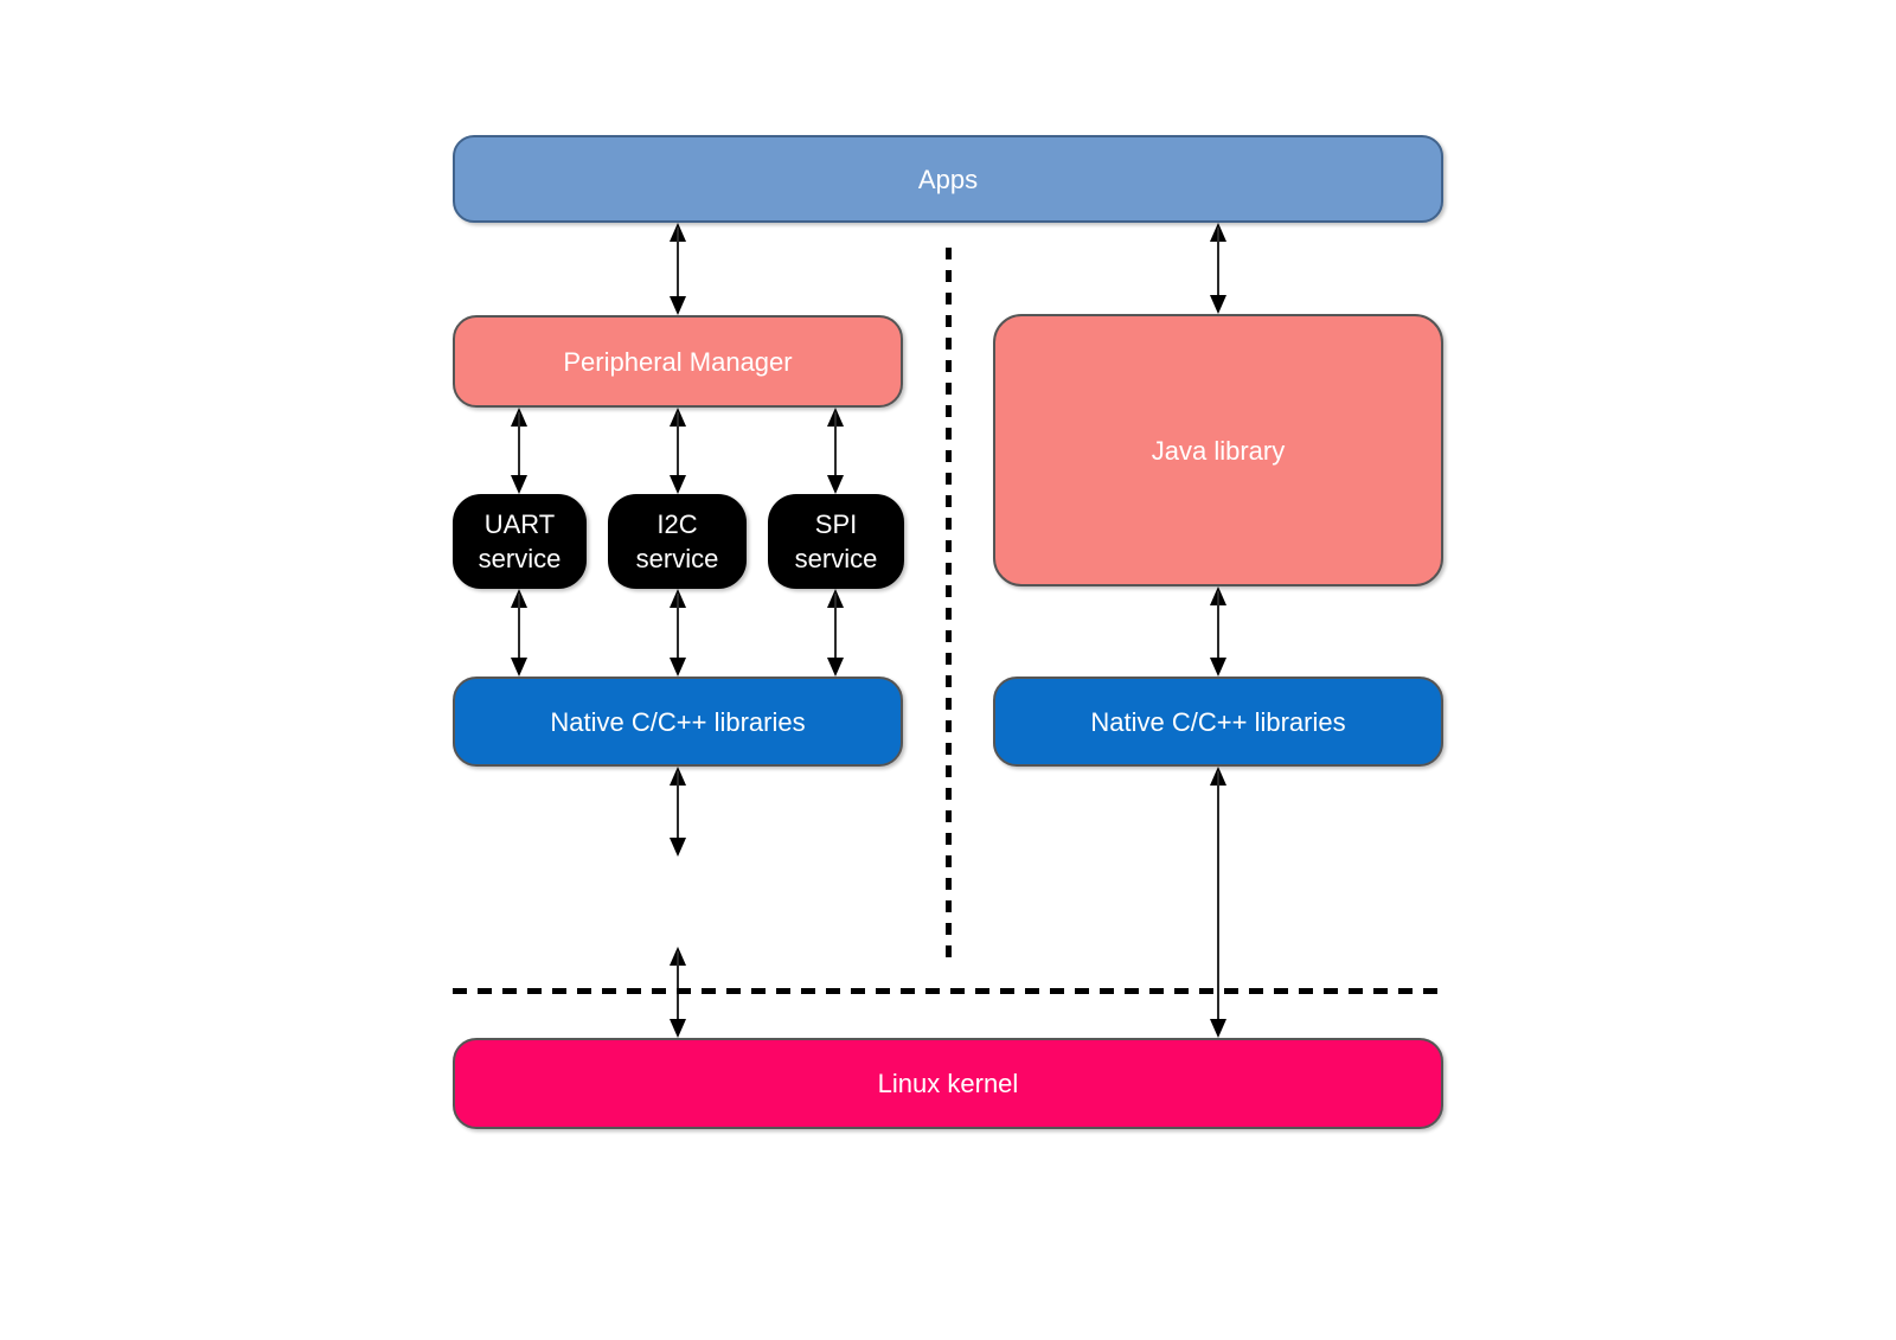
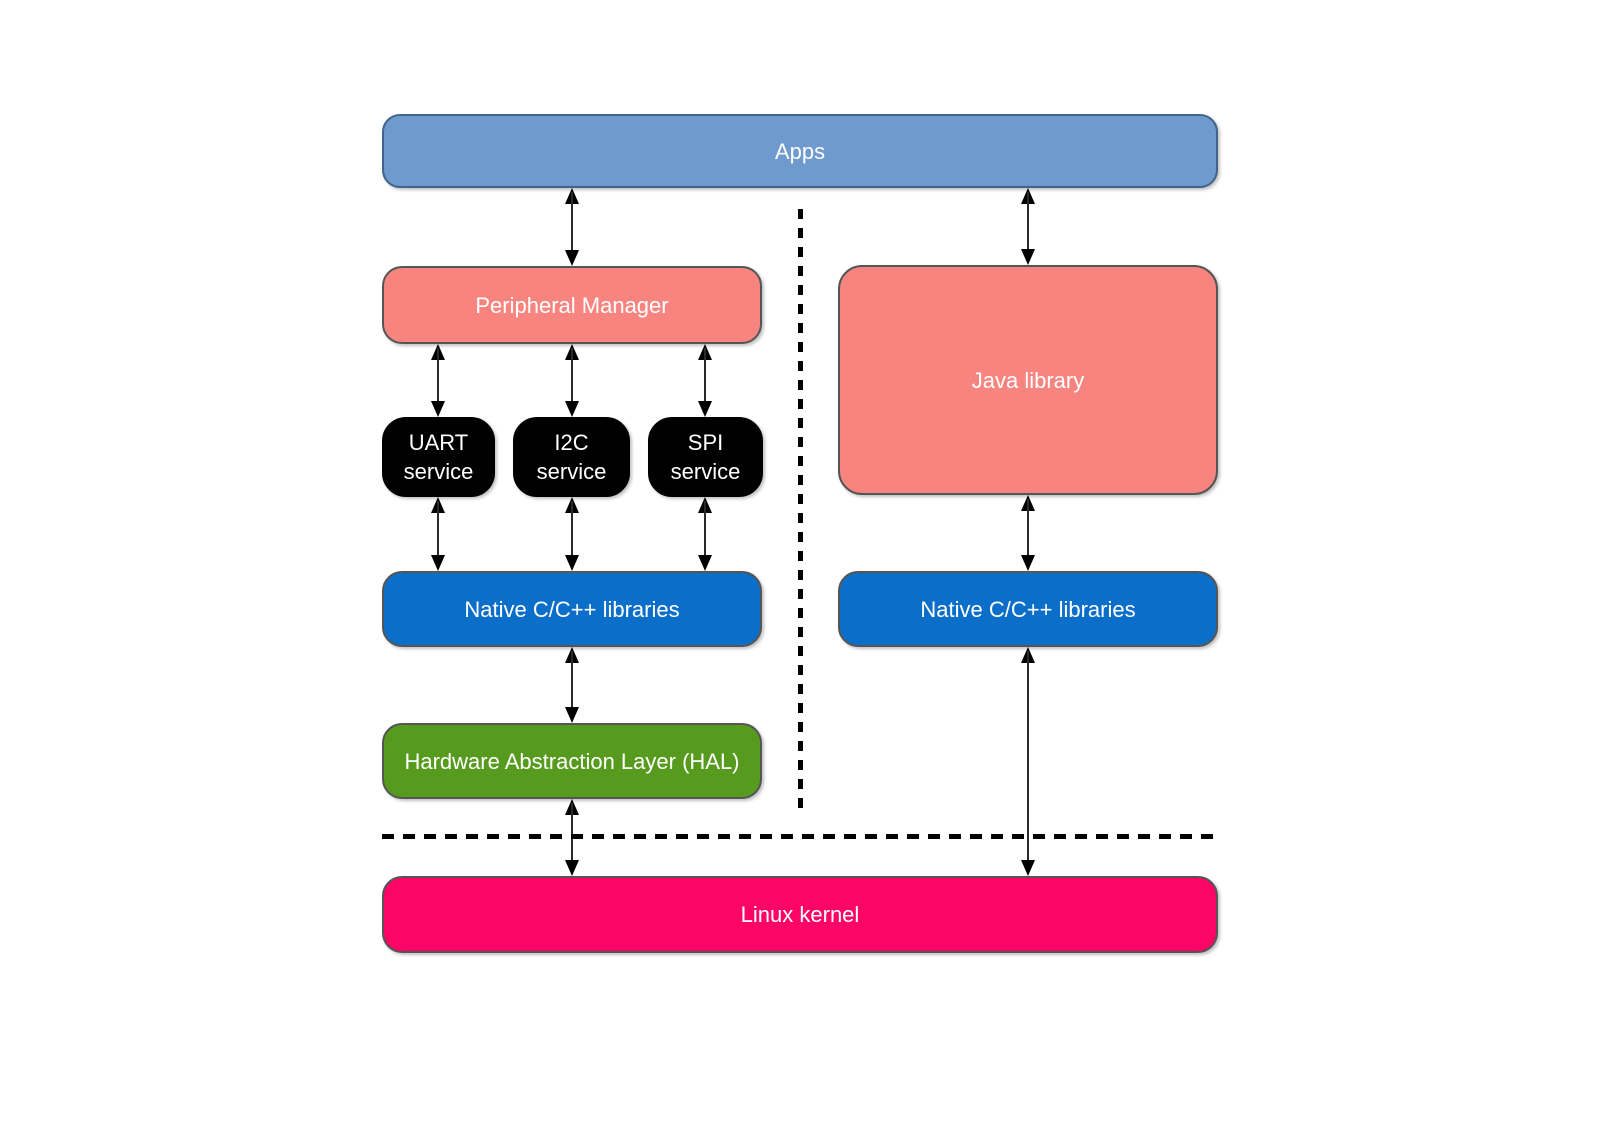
  Apps
  Peripheral Manager
  UART
  service
  I2C
  service
  SPI
  service
  Native C/C++ libraries
+ Hardware Abstraction Layer (HAL)
  Java library
  Native C/C++ libraries
  Linux kernel
